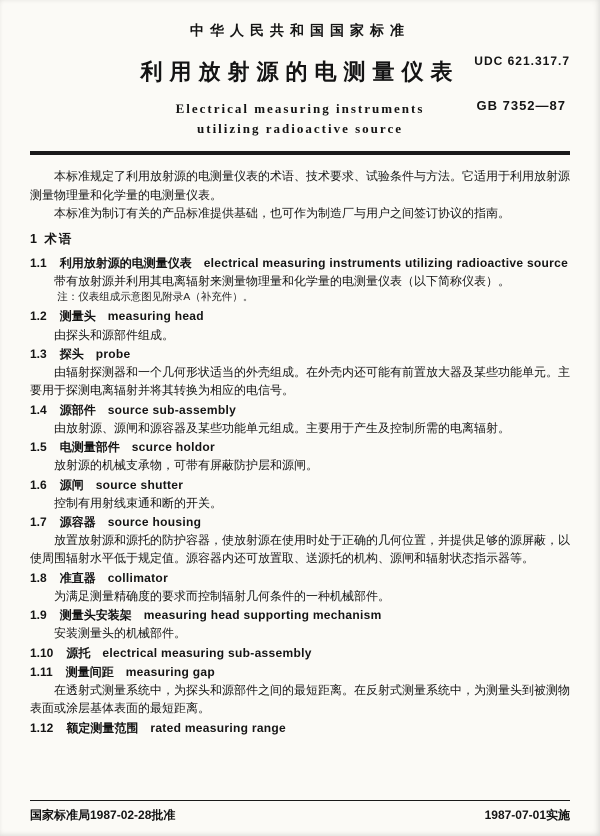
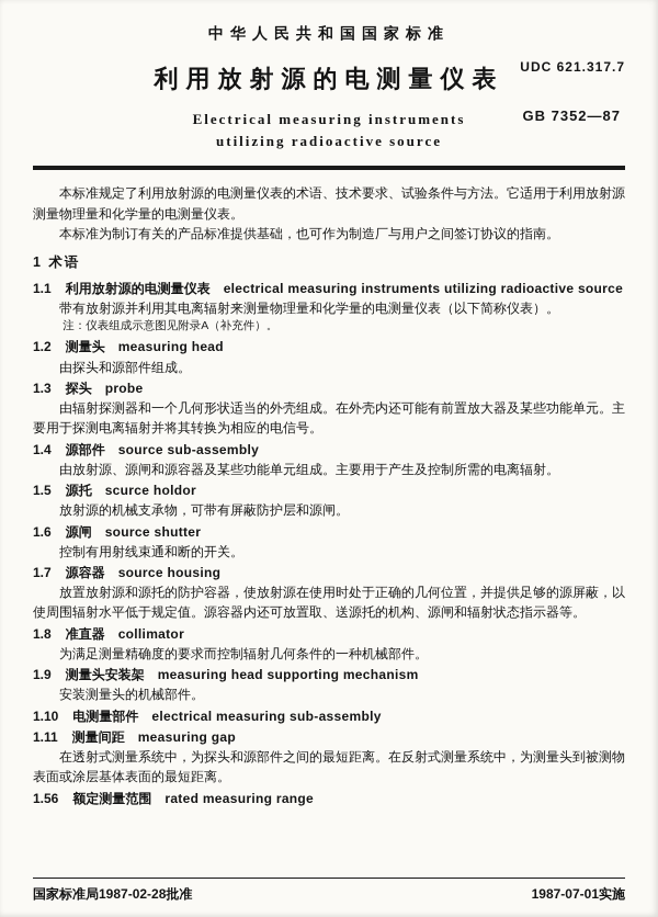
  中华人民共和国国家标准
  UDC 621.317.7
  利用放射源的电测量仪表
  GB 7352—87
  Electrical measuring instruments
  utilizing radioactive source
  本标准规定了利用放射源的电测量仪表的术语、技术要求、试验条件与方法。它适用于利用放射源测量物理量和化学量的电测量仪表。
  本标准为制订有关的产品标准提供基础，也可作为制造厂与用户之间签订协议的指南。
  1 术语
  1.1 利用放射源的电测量仪表 electrical measuring instruments utilizing radioactive source
  带有放射源并利用其电离辐射来测量物理量和化学量的电测量仪表（以下简称仪表）。
  注：仪表组成示意图见附录A（补充件）。
  1.2 测量头 measuring head
  由探头和源部件组成。
  1.3 探头 probe
  由辐射探测器和一个几何形状适当的外壳组成。在外壳内还可能有前置放大器及某些功能单元。主要用于探测电离辐射并将其转换为相应的电信号。
  1.4 源部件 source sub-assembly
  由放射源、源闸和源容器及某些功能单元组成。主要用于产生及控制所需的电离辐射。
- 1.5 电测量部件 scurce holdor
+ 1.5 源托 scurce holdor
  放射源的机械支承物，可带有屏蔽防护层和源闸。
  1.6 源闸 source shutter
  控制有用射线束通和断的开关。
  1.7 源容器 source housing
  放置放射源和源托的防护容器，使放射源在使用时处于正确的几何位置，并提供足够的源屏蔽，以使周围辐射水平低于规定值。源容器内还可放置取、送源托的机构、源闸和辐射状态指示器等。
  1.8 准直器 collimator
  为满足测量精确度的要求而控制辐射几何条件的一种机械部件。
  1.9 测量头安装架 measuring head supporting mechanism
  安装测量头的机械部件。
- 1.10 源托 electrical measuring sub-assembly
+ 1.10 电测量部件 electrical measuring sub-assembly
  1.11 测量间距 measuring gap
  在透射式测量系统中，为探头和源部件之间的最短距离。在反射式测量系统中，为测量头到被测物表面或涂层基体表面的最短距离。
- 1.12 额定测量范围 rated measuring range
+ 1.56 额定测量范围 rated measuring range
  国家标准局1987-02-28批准
  1987-07-01实施
